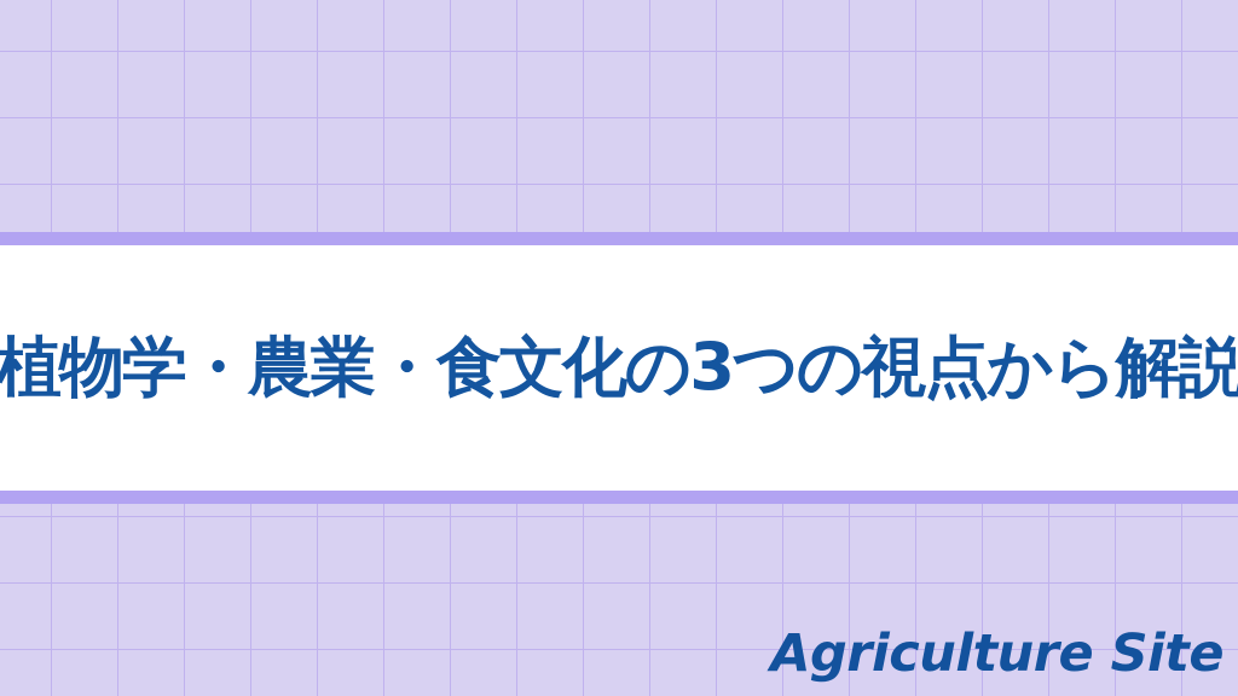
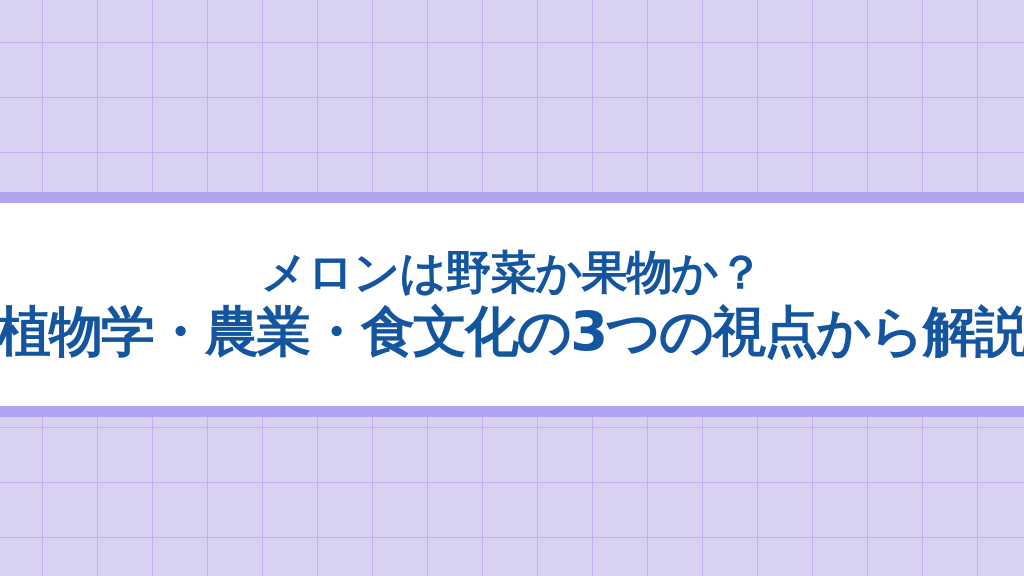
+ メロンは野菜か果物か？
  植物学・農業・食文化の3つの視点から解説
- Agriculture Site
